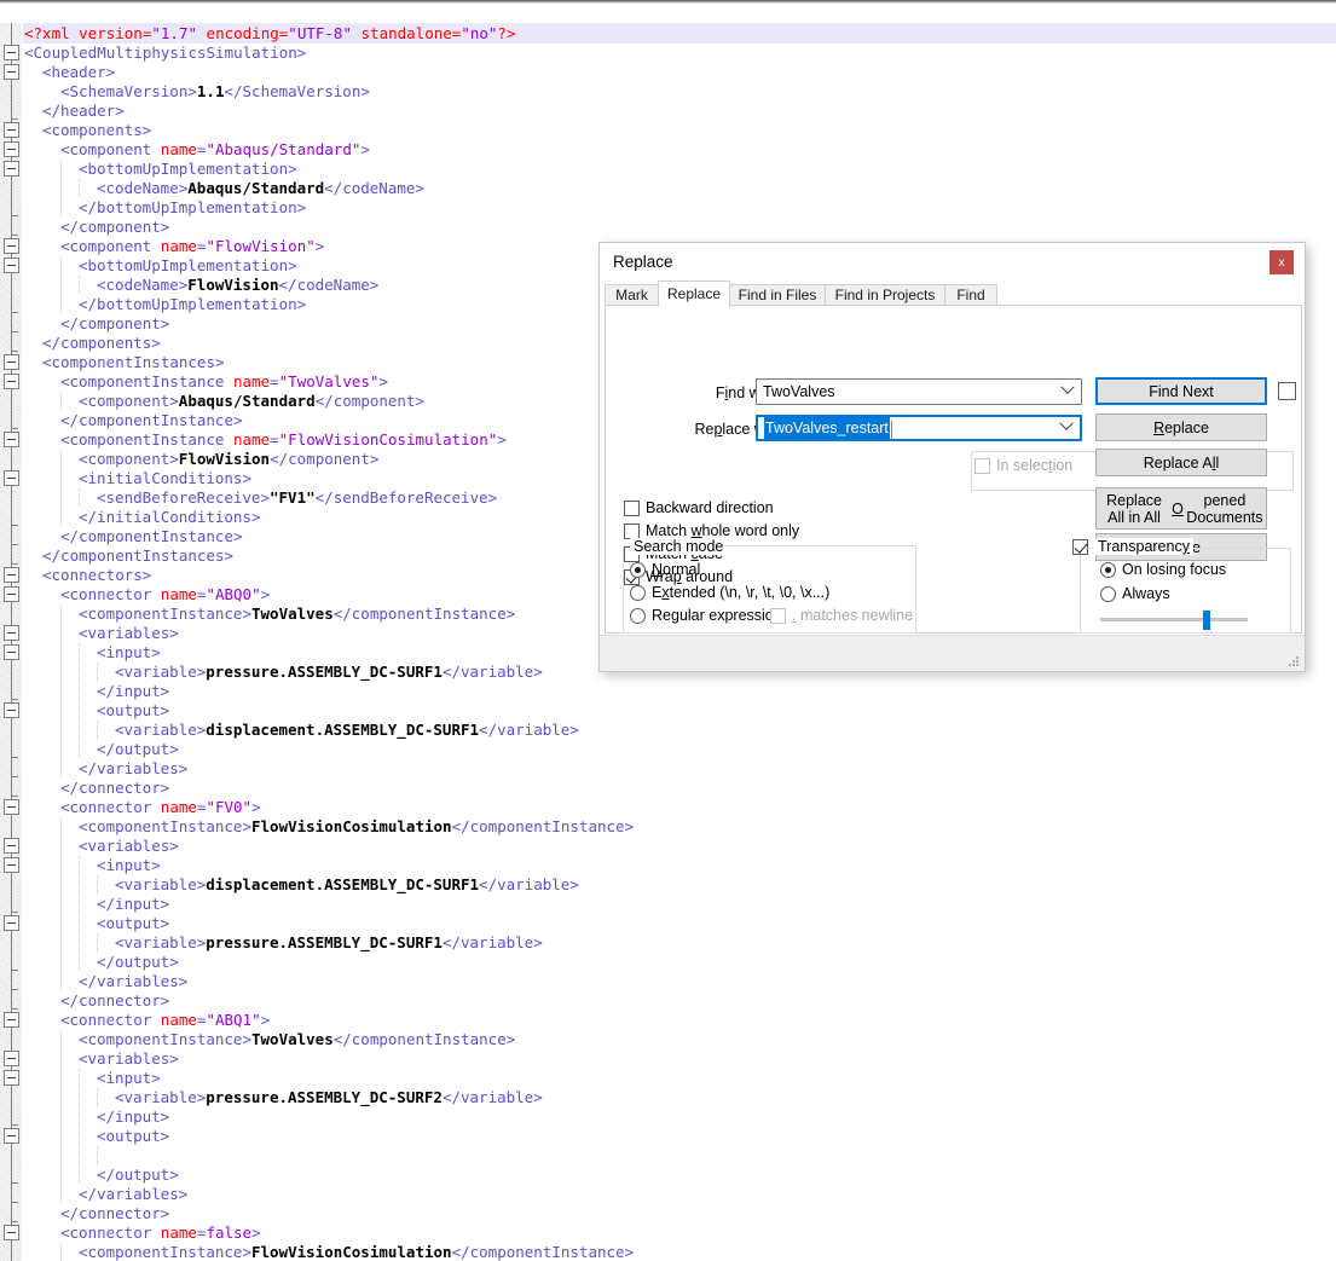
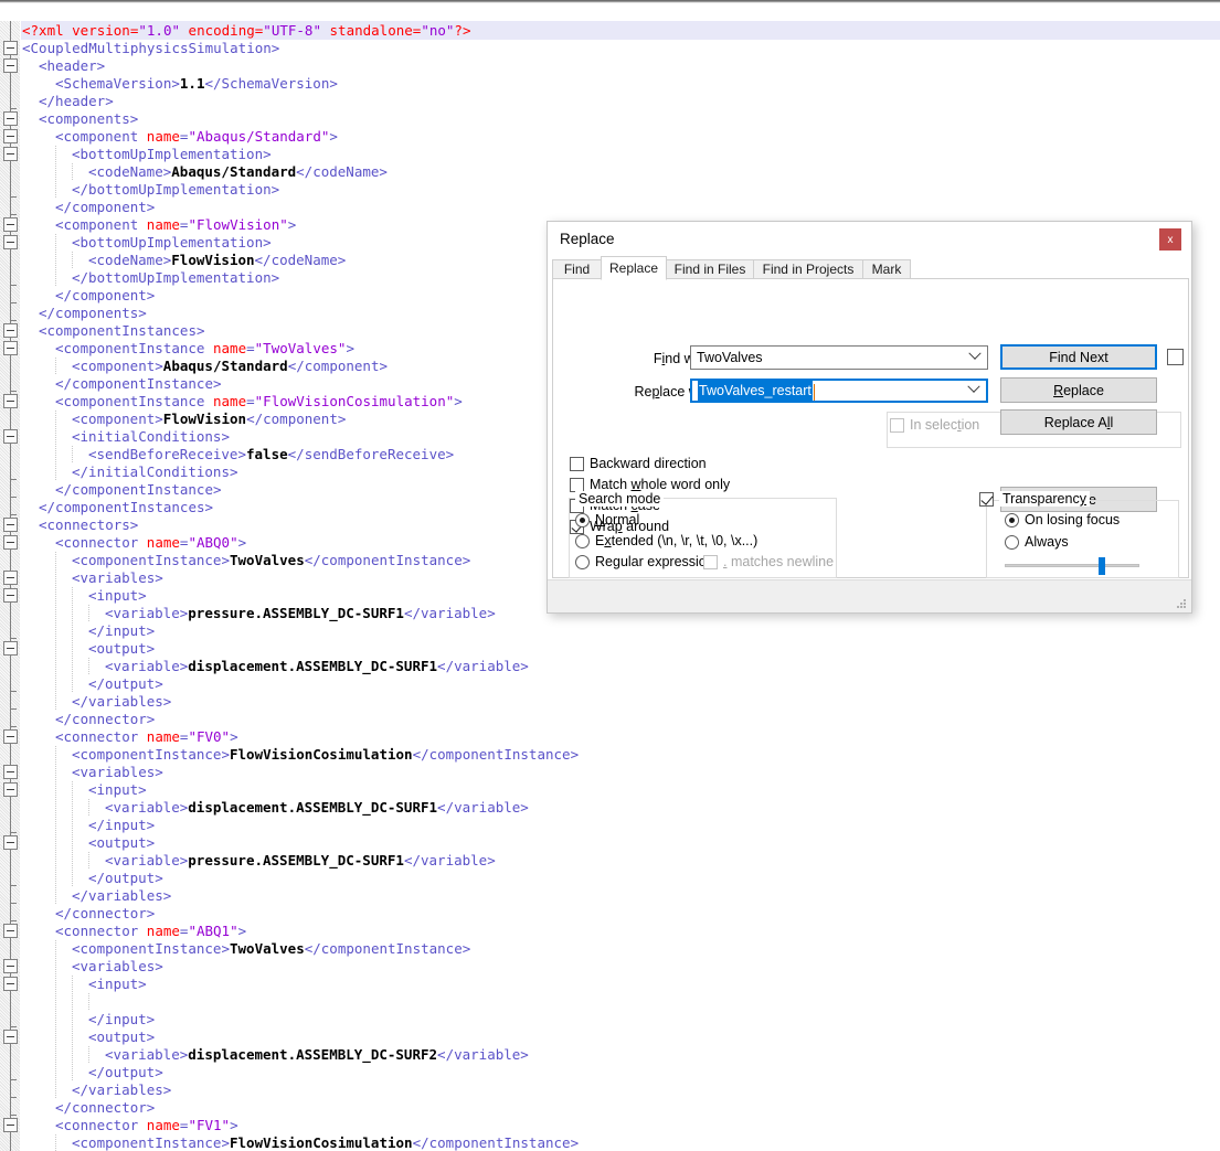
- <?xml version="1.7" encoding="UTF-8" standalone="no"?>
+ <?xml version="1.0" encoding="UTF-8" standalone="no"?>
  <CoupledMultiphysicsSimulation>
  <header>
  <SchemaVersion>1.1</SchemaVersion>
  </header>
  <components>
  <component name="Abaqus/Standard">
  <bottomUpImplementation>
  <codeName>Abaqus/Standard</codeName>
  </bottomUpImplementation>
  </component>
  <component name="FlowVision">
  <bottomUpImplementation>
  <codeName>FlowVision</codeName>
  </bottomUpImplementation>
  </component>
  </components>
  <componentInstances>
  <componentInstance name="TwoValves">
  <component>Abaqus/Standard</component>
  </componentInstance>
  <componentInstance name="FlowVisionCosimulation">
  <component>FlowVision</component>
  <initialConditions>
- <sendBeforeReceive>"FV1"</sendBeforeReceive>
+ <sendBeforeReceive>false</sendBeforeReceive>
  </initialConditions>
  </componentInstance>
  </componentInstances>
  <connectors>
  <connector name="ABQ0">
  <componentInstance>TwoValves</componentInstance>
  <variables>
  <input>
  <variable>pressure.ASSEMBLY_DC-SURF1</variable>
  </input>
  <output>
  <variable>displacement.ASSEMBLY_DC-SURF1</variable>
  </output>
  </variables>
  </connector>
  <connector name="FV0">
  <componentInstance>FlowVisionCosimulation</componentInstance>
  <variables>
  <input>
  <variable>displacement.ASSEMBLY_DC-SURF1</variable>
  </input>
  <output>
  <variable>pressure.ASSEMBLY_DC-SURF1</variable>
  </output>
  </variables>
  </connector>
  <connector name="ABQ1">
  <componentInstance>TwoValves</componentInstance>
  <variables>
  <input>
- <variable>pressure.ASSEMBLY_DC-SURF2</variable>
  </input>
  <output>
+ <variable>displacement.ASSEMBLY_DC-SURF2</variable>
  </output>
  </variables>
  </connector>
- <connector name=false>
+ <connector name="FV1">
  <componentInstance>FlowVisionCosimulation</componentInstance>
  Replace
  x
- Mark
+ Find
  Replace
  Find in Files
  Find in Projects
- Find
+ Mark
  TwoValves
  TwoValves_restart
  In selection
  Find Next
  R
  eplace
  Replace A
  l
- Replace All in All
- O
- pened Documents
  Backward direction
  Match whole word only
  Wrap around
  Search mode
  Normal
  Extended (\n, \r, \t, \0, \x...)
  Regular expressi
  . matches newline
  Transparency
  On losing focus
  Always
